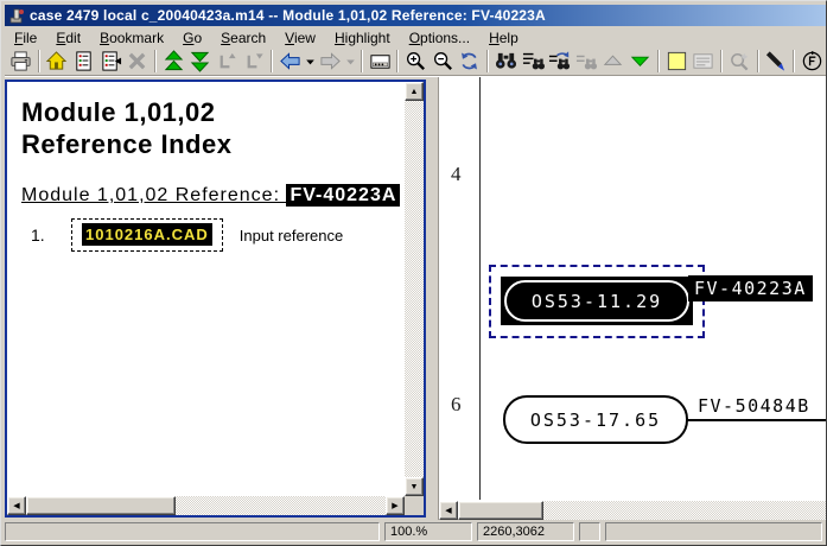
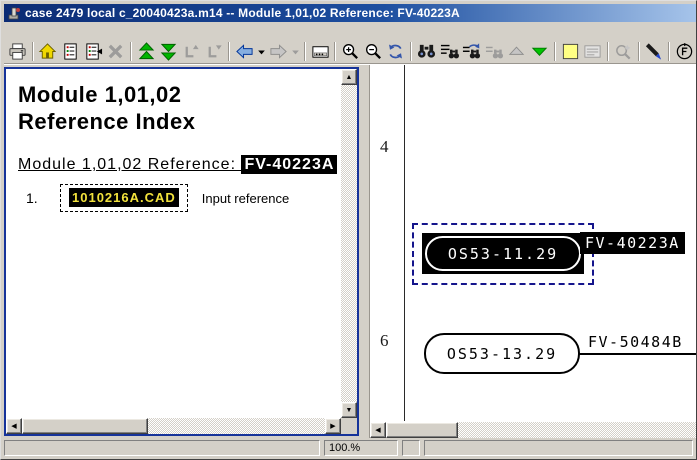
  case 2479 local c_20040423a.m14 -- Module 1,01,02 Reference: FV-40223A
- File
- Edit
- Bookmark
- Go
- Search
- View
- Highlight
- Options...
- Help
  Module 1,01,02
  Reference Index
  Module 1,01,02 Reference: FV-40223A
  1.
  1010216A.CAD
  Input reference
  4
  6
  OS53-11.29
  FV-40223A
- OS53-17.65
+ OS53-13.29
  FV-50484B
  100.%
- 2260,3062
